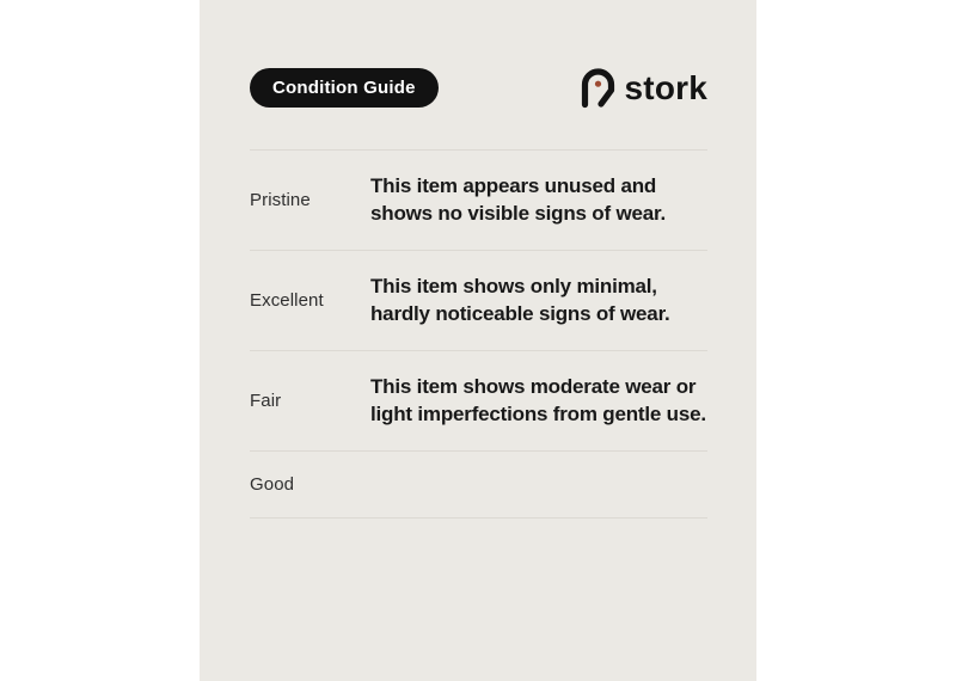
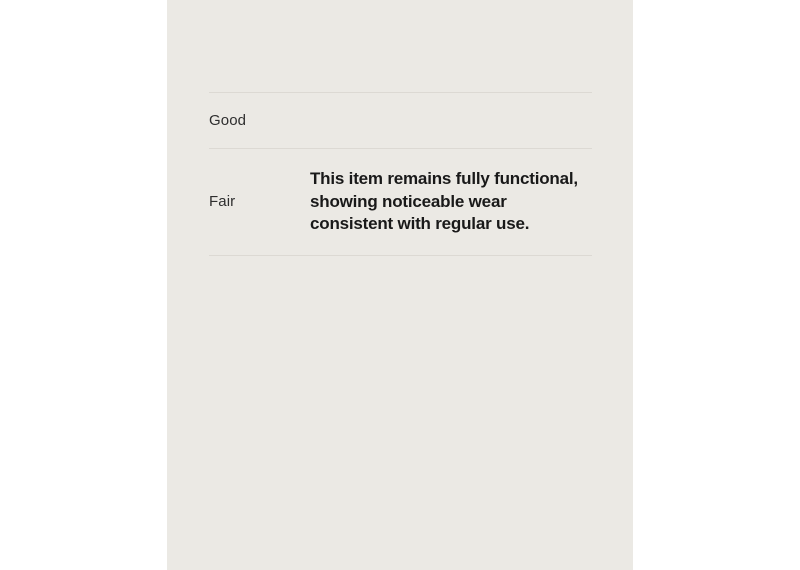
- Condition Guide
- stork
- Pristine
- This item appears unused and shows no visible signs of wear.
- Excellent
- This item shows only minimal, hardly noticeable signs of wear.
- Fair
+ Good
- This item shows moderate wear or light imperfections from gentle use.
- Good
+ Fair
+ This item remains fully functional, showing noticeable wear consistent with regular use.
